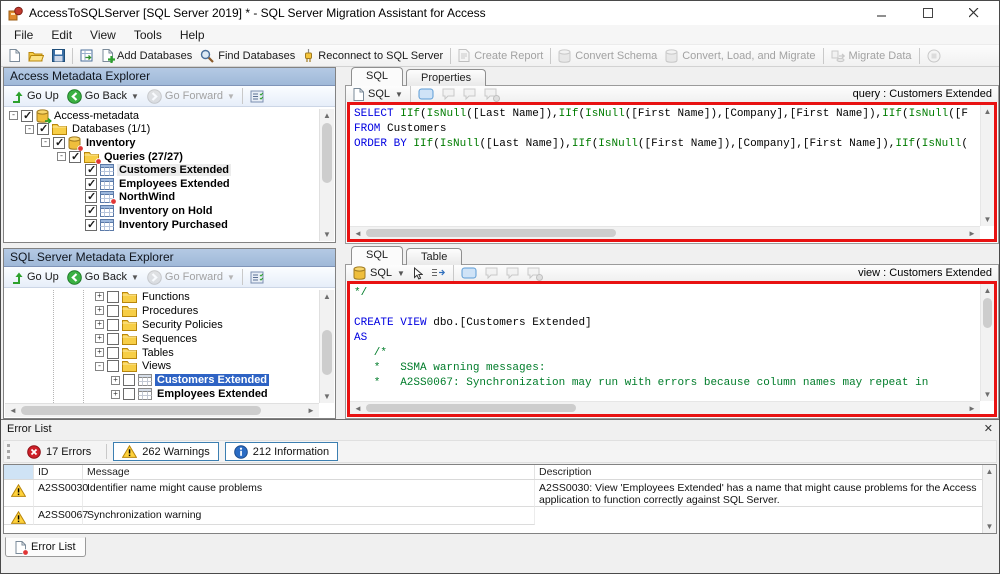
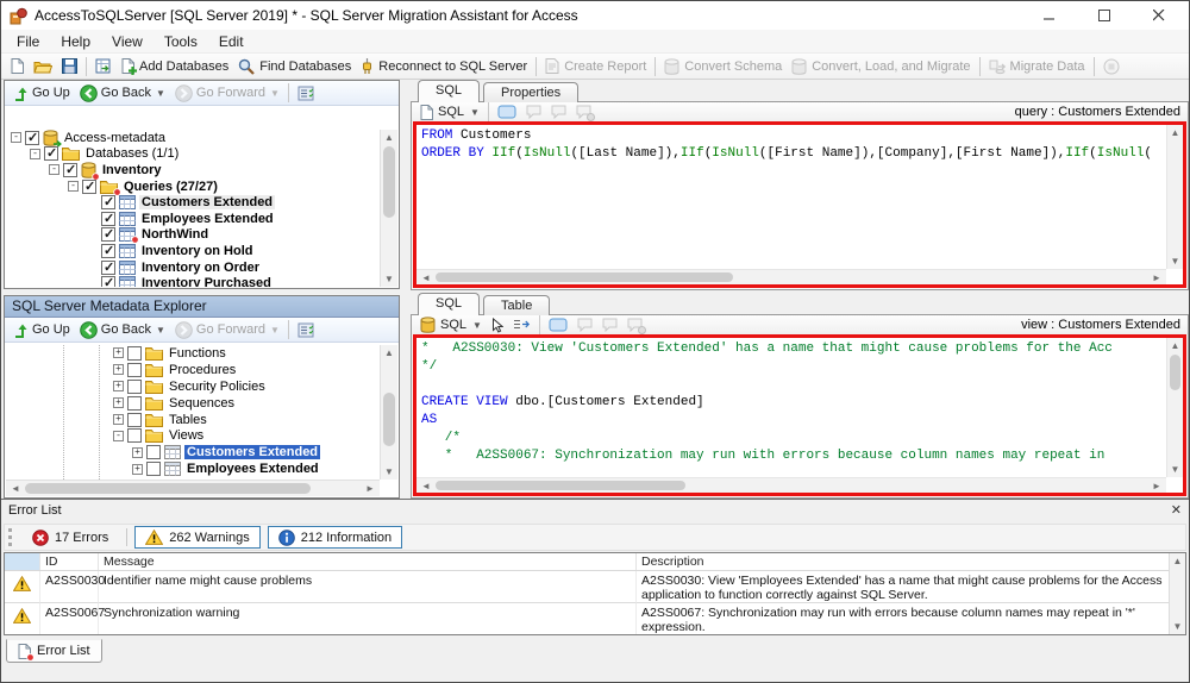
  AccessToSQLServer [SQL Server 2019] * - SQL Server Migration Assistant for Access
  File
- Edit
+ Help
  View
  Tools
- Help
+ Edit
  Add Databases
  Find Databases
  Reconnect to SQL Server
  Create Report
  Convert Schema
  Convert, Load, and Migrate
  Migrate Data
- Access Metadata Explorer
  Go Up
  Go Back
  ▼
  Go Forward
  ▼
  -
  Access-metadata
  -
  Databases (1/1)
  -
  Inventory
  -
  Queries (27/27)
  Customers Extended
  Employees Extended
  NorthWind
  Inventory on Hold
+ Inventory on Order
  Inventory Purchased
  ▲
  ▼
  SQL Server Metadata Explorer
  Go Up
  Go Back
  ▼
  Go Forward
  ▼
  +
  Functions
  +
  Procedures
  +
  Security Policies
  +
  Sequences
  +
  Tables
  -
  Views
  +
  Customers Extended
  +
  Employees Extended
  ▲
  ▼
  ◄
  ►
  SQL
  Properties
  SQL
  ▼
  query : Customers Extended
- SELECT IIf(IsNull([Last Name]),IIf(IsNull([First Name]),[Company],[First Name]),IIf(IsNull([F
  FROM Customers
  ORDER BY IIf(IsNull([Last Name]),IIf(IsNull([First Name]),[Company],[First Name]),IIf(IsNull(
  ▲
  ▼
  ◄
  ►
  SQL
  Table
  SQL
  ▼
  view : Customers Extended
+ * A2SS0030: View 'Customers Extended' has a name that might cause problems for the Acc
  */
  CREATE VIEW dbo.[Customers Extended]
  AS
  /*
- * SSMA warning messages:
  * A2SS0067: Synchronization may run with errors because column names may repeat in
  ▲
  ▼
  ◄
  ►
  Error List
  ✕
  17 Errors
  262 Warnings
  212 Information
  ID
  Message
  Description
  A2SS0030
  Identifier name might cause problems
  A2SS0030: View 'Employees Extended' has a name that might cause problems for the Access application to function correctly against SQL Server.
  A2SS0067
  Synchronization warning
+ A2SS0067: Synchronization may run with errors because column names may repeat in '*' expression.
  ▲
  ▼
  Error List
